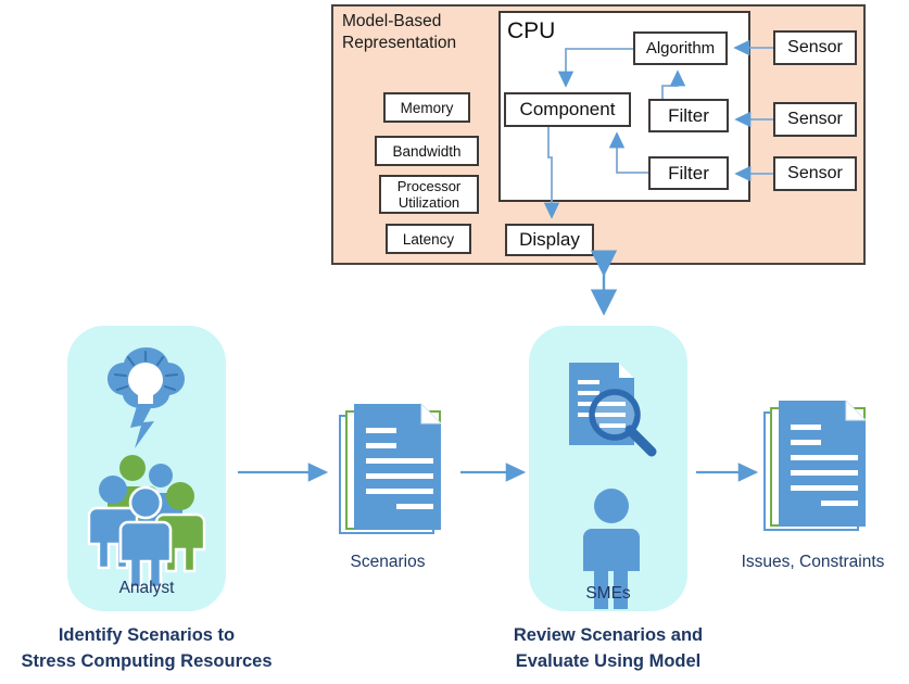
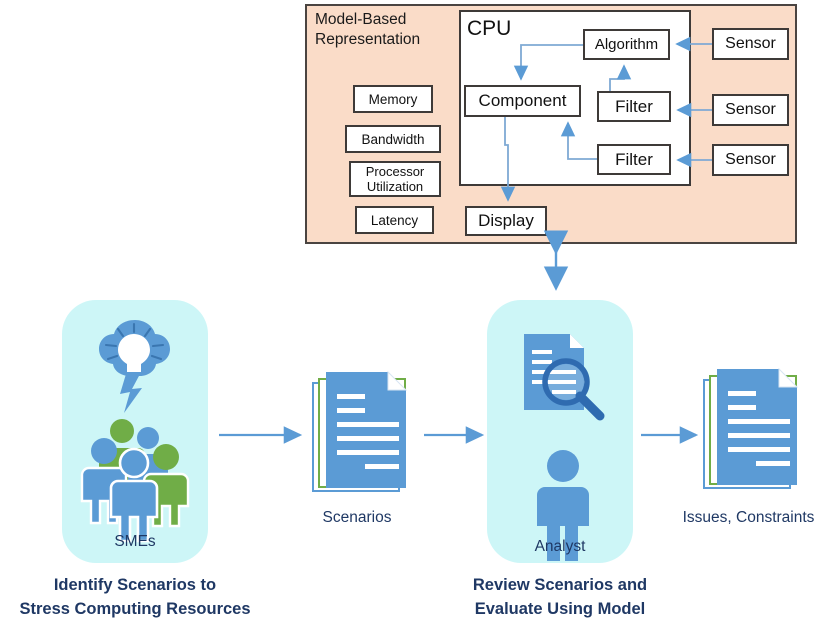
  Model-Based
  Representation
  Memory
  Bandwidth
  Processor
  Utilization
  Latency
  CPU
  Algorithm
  Component
  Filter
  Filter
  Display
  Sensor
  Sensor
  Sensor
- Analyst
+ SMEs
  Identify Scenarios to
  Stress Computing Resources
  Scenarios
- SMEs
+ Analyst
  Review Scenarios and
  Evaluate Using Model
  Issues, Constraints
